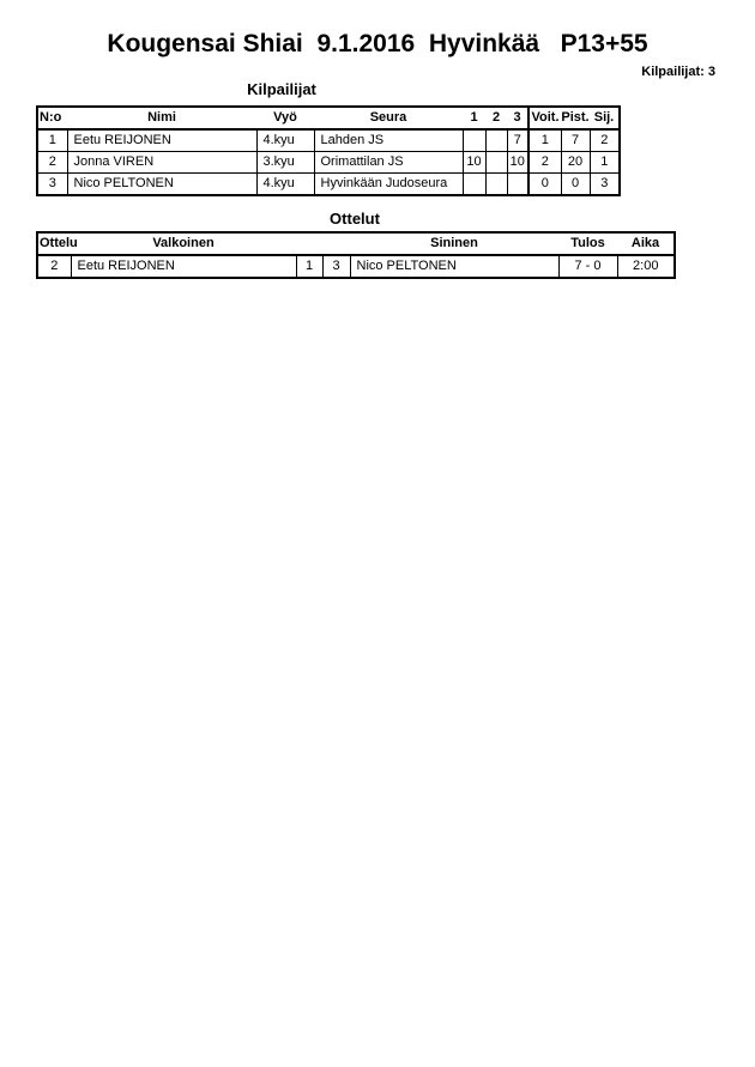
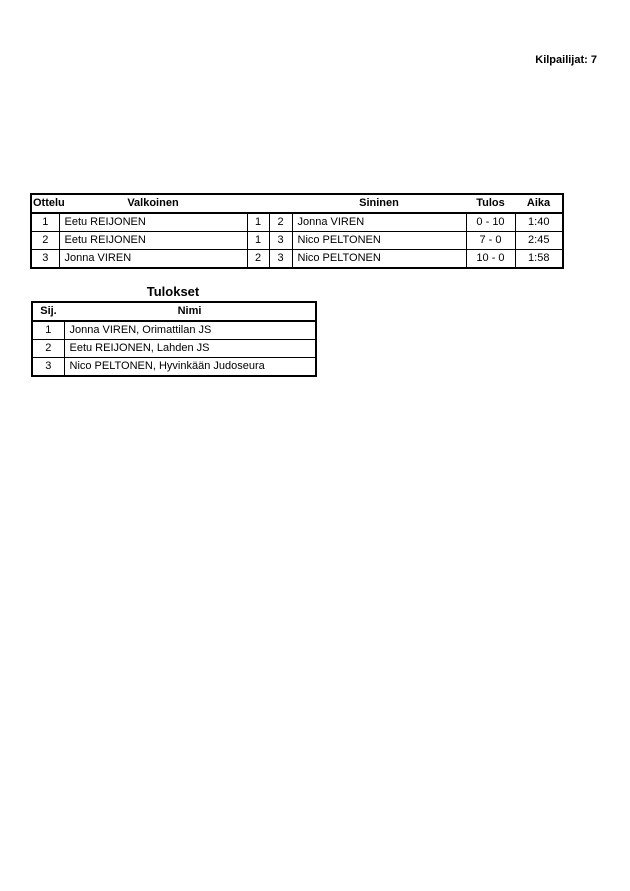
- Kougensai Shiai 9.1.2016 Hyvinkää P13+55
- Kilpailijat: 3
+ Kilpailijat: 7
- Kilpailijat
- N:o	Nimi	Vyö	Seura	1	2	3	Voit.	Pist.	Sij.
- 1	Eetu REIJONEN	4.kyu	Lahden JS			7	1	7	2
- 2	Jonna VIREN	3.kyu	Orimattilan JS	10		10	2	20	1
- 3	Nico PELTONEN	4.kyu	Hyvinkään Judoseura				0	0	3
- Ottelut
  Ottelu	Valkoinen			Sininen	Tulos	Aika
+ 1	Eetu REIJONEN	1	2	Jonna VIREN	0 - 10	1:40
- 2	Eetu REIJONEN	1	3	Nico PELTONEN	7 - 0	2:00
+ 2	Eetu REIJONEN	1	3	Nico PELTONEN	7 - 0	2:45
+ 3	Jonna VIREN	2	3	Nico PELTONEN	10 - 0	1:58
+ Tulokset
+ Sij.	Nimi
+ 1	Jonna VIREN, Orimattilan JS
+ 2	Eetu REIJONEN, Lahden JS
+ 3	Nico PELTONEN, Hyvinkään Judoseura
